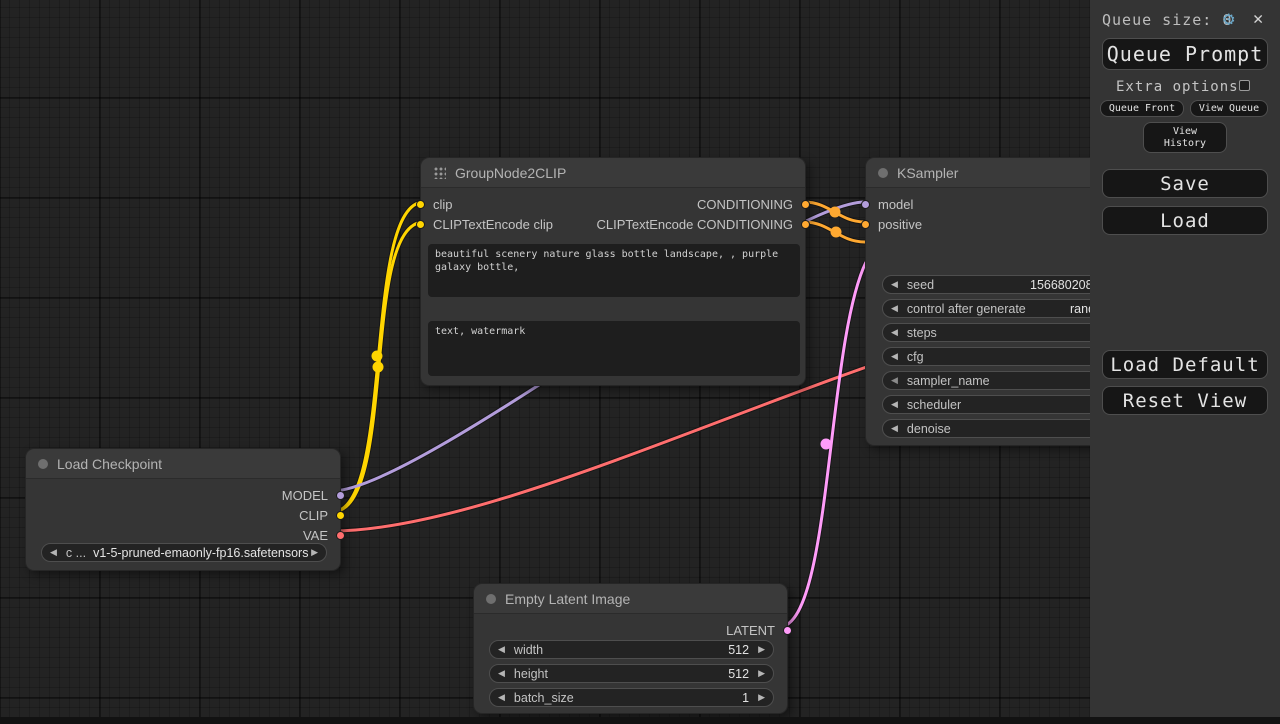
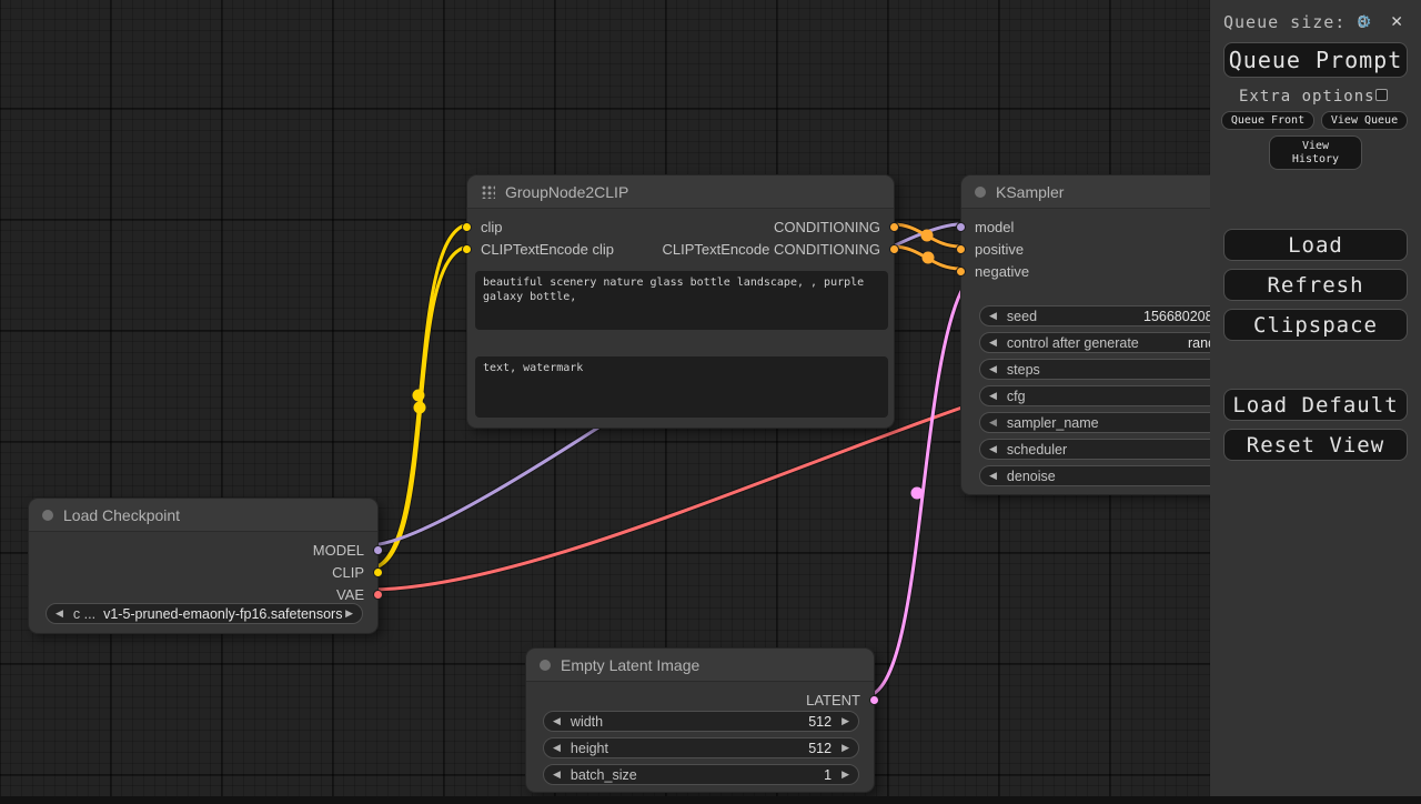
  GroupNode2CLIP
  clip
  CONDITIONING
  CLIPTextEncode clip
  CLIPTextEncode CONDITIONING
  beautiful scenery nature glass bottle landscape, , purple galaxy bottle,
  text, watermark
  KSampler
  model
  positive
+ negative
  ◀
  seed
  15668020
  ◀
  control after generate
  ◀
  steps
  ◀
  cfg
  ◀
  sampler_name
  ◀
  scheduler
  ◀
  denoise
  Load Checkpoint
  MODEL
  CLIP
  VAE
  ◀
  c ...
  v1-5-pruned-emaonly-fp16.safetensors
  ▶
  Empty Latent Image
  LATENT
  ◀
  width
  512
  ▶
  ◀
  height
  512
  ▶
  ◀
  batch_size
  1
  ▶
  Queue size: 0
  ⚙
  ✕
  Queue Prompt
  Extra options
  Queue Front
  View Queue
  View
  History
- Save
  Load
+ Refresh
+ Clipspace
  Load Default
  Reset View
